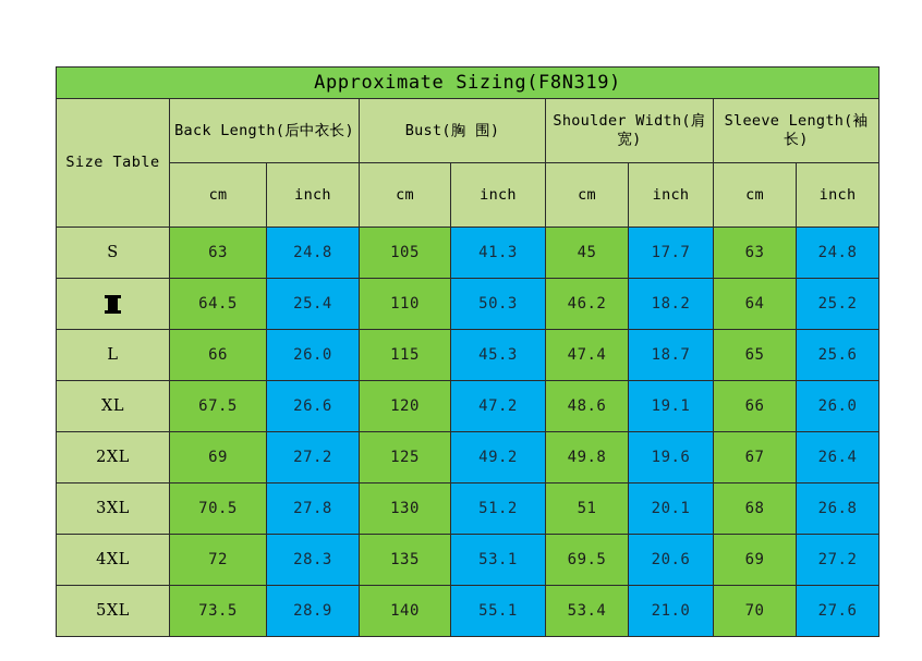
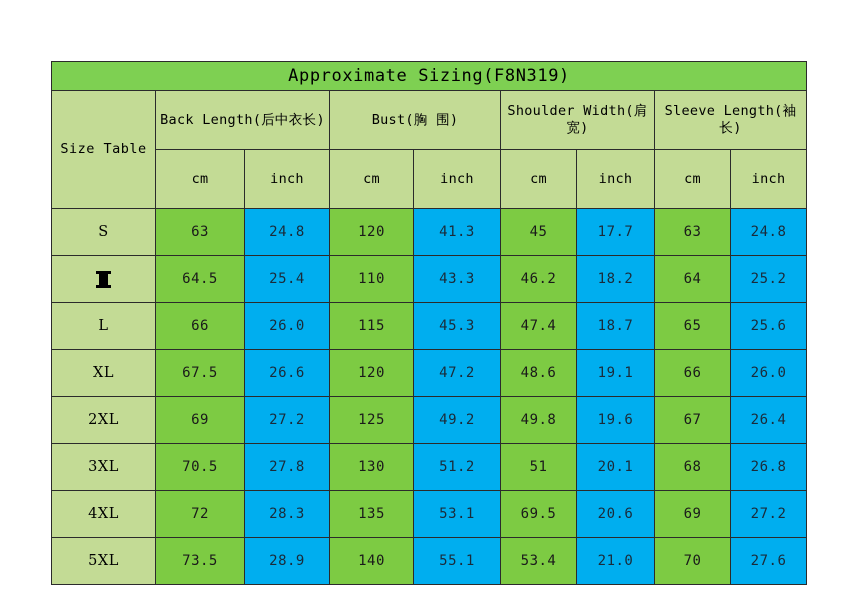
  Approximate Sizing(F8N319)
  Size Table	Back Length(后中衣长)	Bust(胸 围)	Shoulder Width(肩宽)	Sleeve Length(袖 长)
  cm	inch	cm	inch	cm	inch	cm	inch
- S	63	24.8	105	41.3	45	17.7	63	24.8
+ S	63	24.8	120	41.3	45	17.7	63	24.8
- 	64.5	25.4	110	50.3	46.2	18.2	64	25.2
+ 	64.5	25.4	110	43.3	46.2	18.2	64	25.2
  L	66	26.0	115	45.3	47.4	18.7	65	25.6
  XL	67.5	26.6	120	47.2	48.6	19.1	66	26.0
  2XL	69	27.2	125	49.2	49.8	19.6	67	26.4
  3XL	70.5	27.8	130	51.2	51	20.1	68	26.8
  4XL	72	28.3	135	53.1	69.5	20.6	69	27.2
  5XL	73.5	28.9	140	55.1	53.4	21.0	70	27.6
